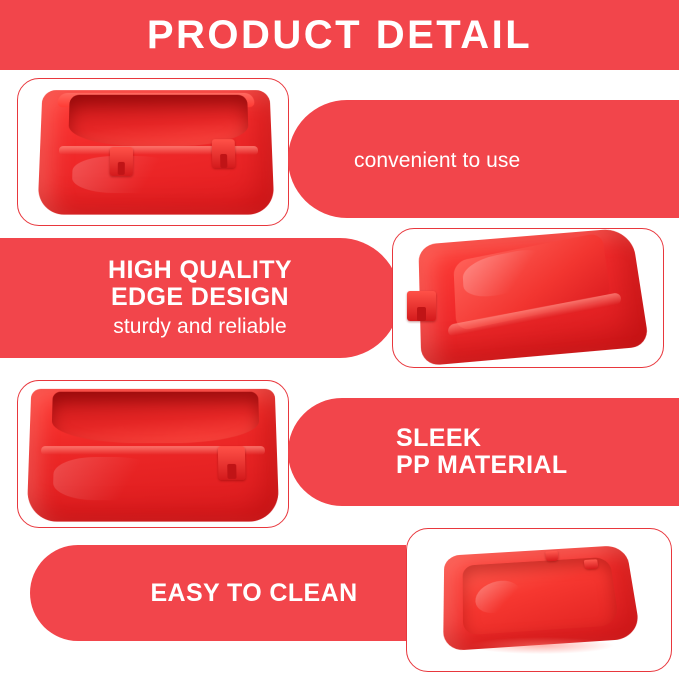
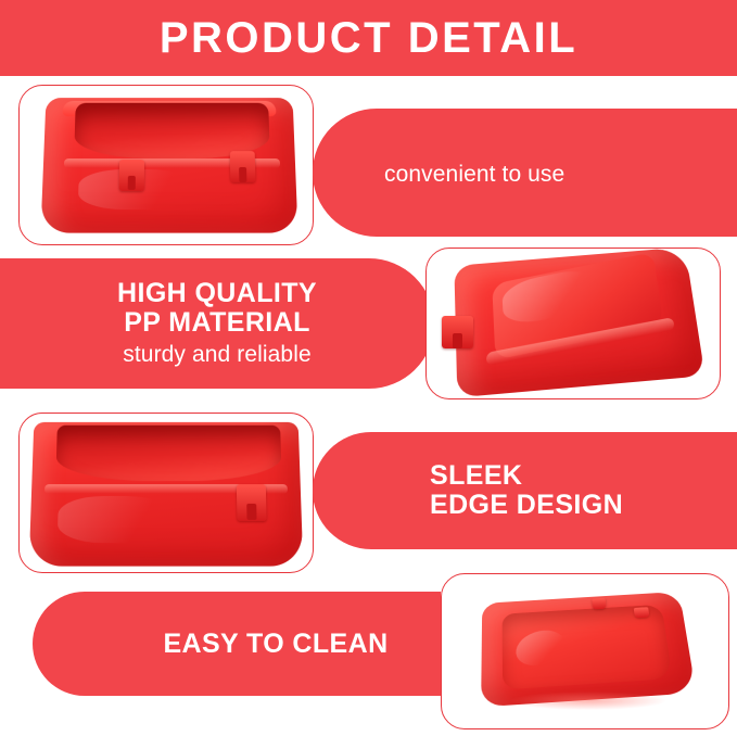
  PRODUCT DETAIL
  convenient to use
  HIGH QUALITY
- EDGE DESIGN
+ PP MATERIAL
  sturdy and reliable
  SLEEK
- PP MATERIAL
+ EDGE DESIGN
  EASY TO CLEAN
